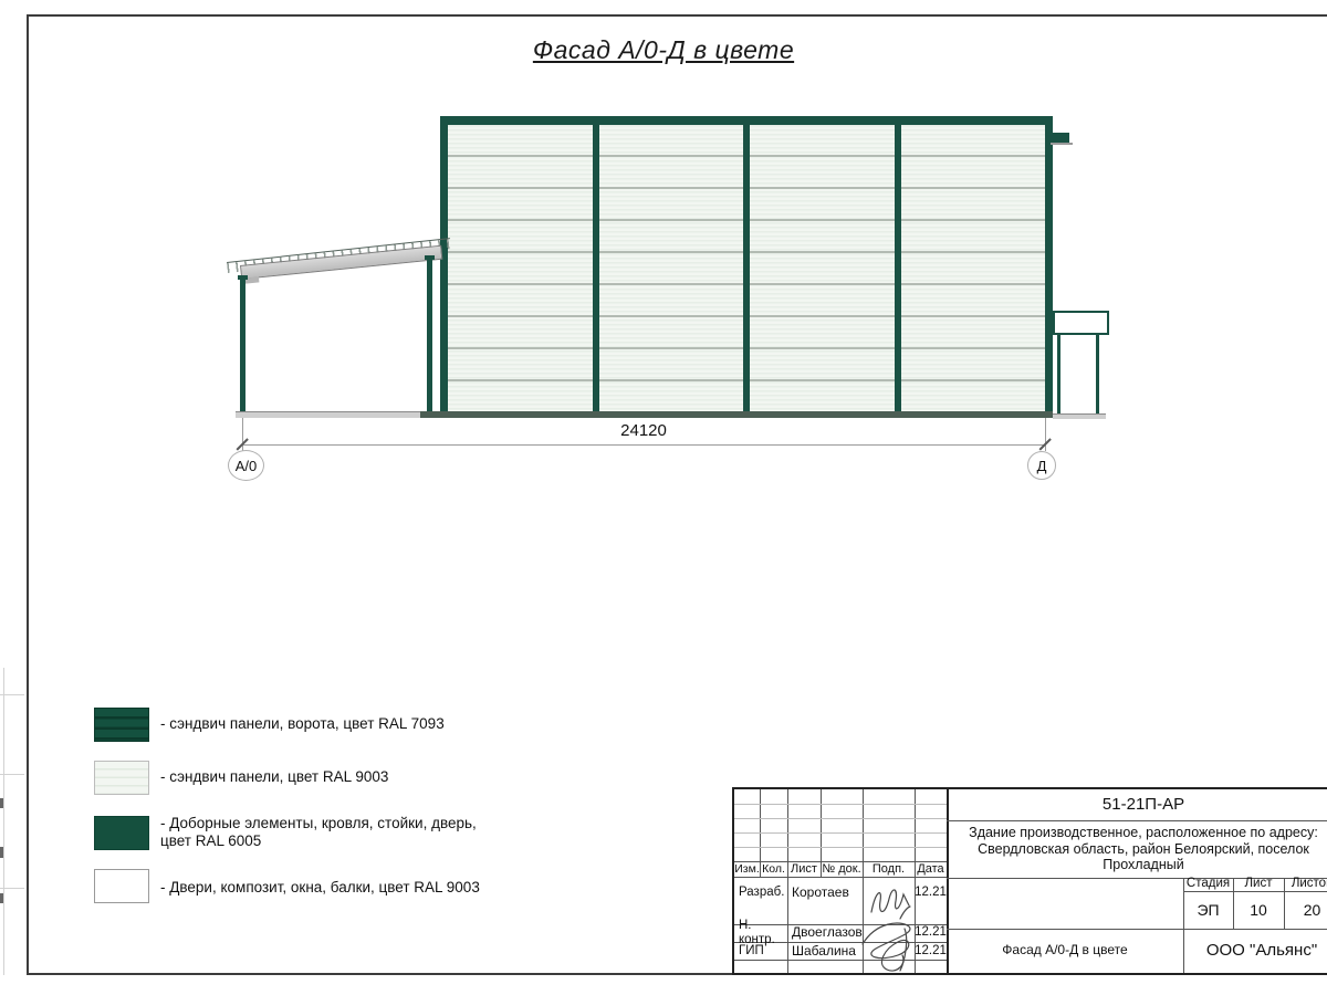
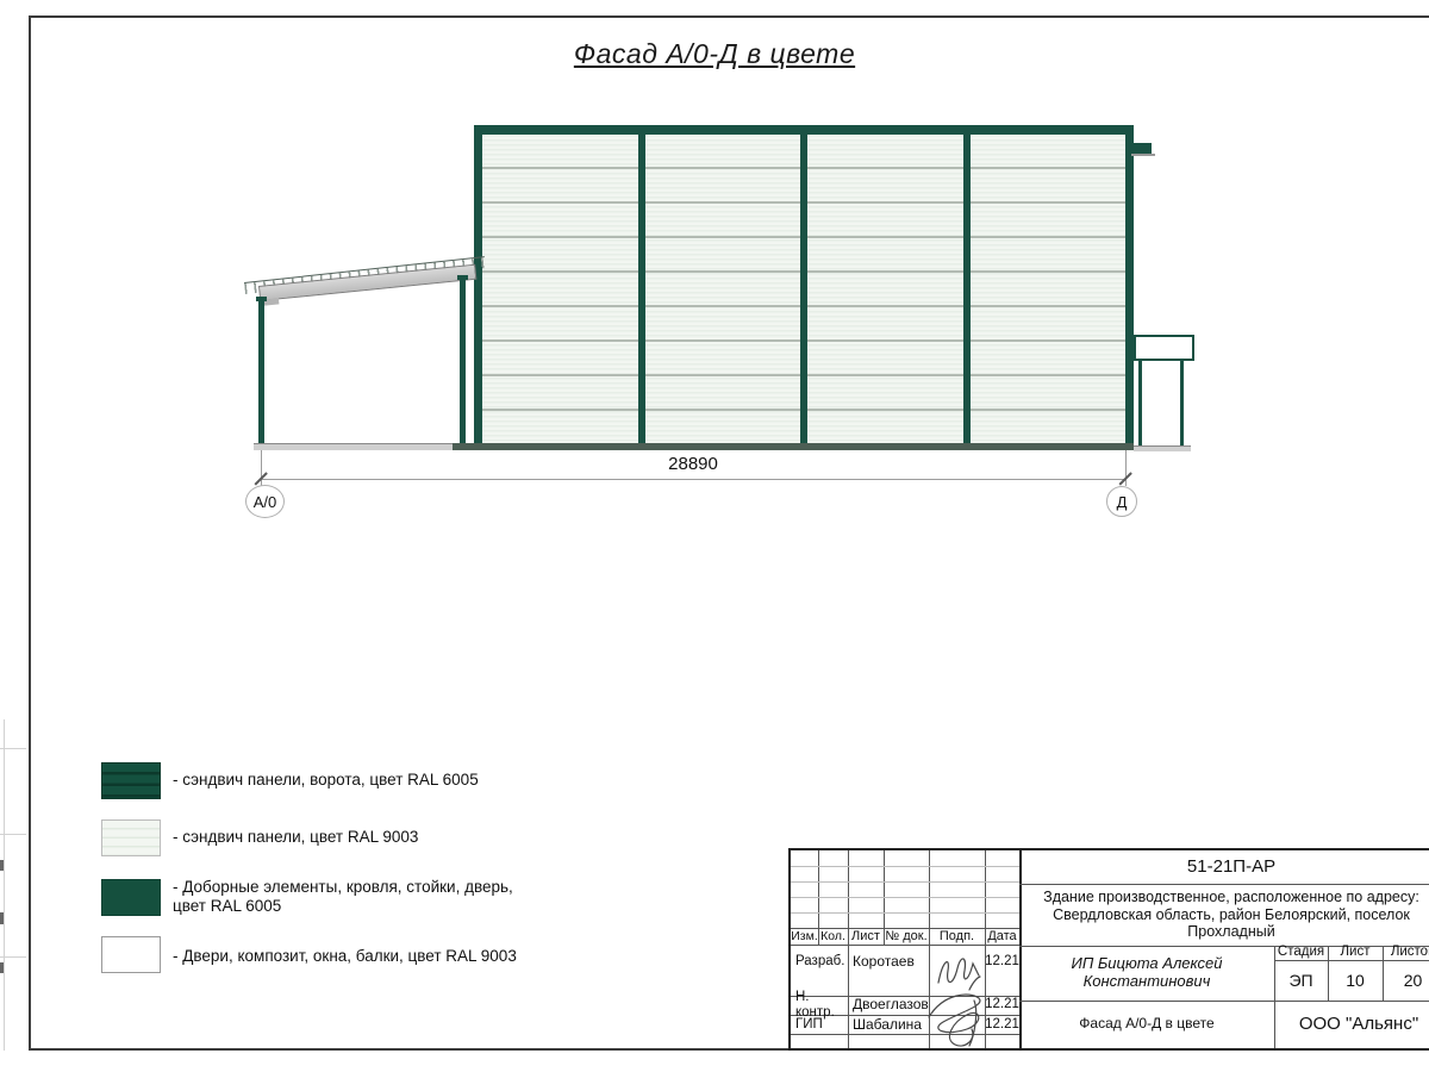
  Фасад А/0-Д в цвете
- 24120
+ 28890
  А/0
  Д
- - сэндвич панели, ворота, цвет RAL 7093
+ - сэндвич панели, ворота, цвет RAL 6005
  - сэндвич панели, цвет RAL 9003
  - Доборные элементы, кровля, стойки, дверь,
  цвет RAL 6005
  - Двери, композит, окна, балки, цвет RAL 9003
  Изм.
  Кол.
  Лист
  № док.
  Подп.
  Дата
  Разраб.
  Коротаев
  12.21
  Н. контр.
  Двоеглазов
  12.21
  ГИП
  Шабалина
  12.21
  51-21П-АР
  Здание производственное, расположенное по адресу:
  Свердловская область, район Белоярский, поселок
  Прохладный
+ ИП Бицюта Алексей
+ Константинович
  Стадия
  Лист
  Листо
  ЭП
  10
  20
  Фасад А/0-Д в цвете
  ООО "Альянс"
